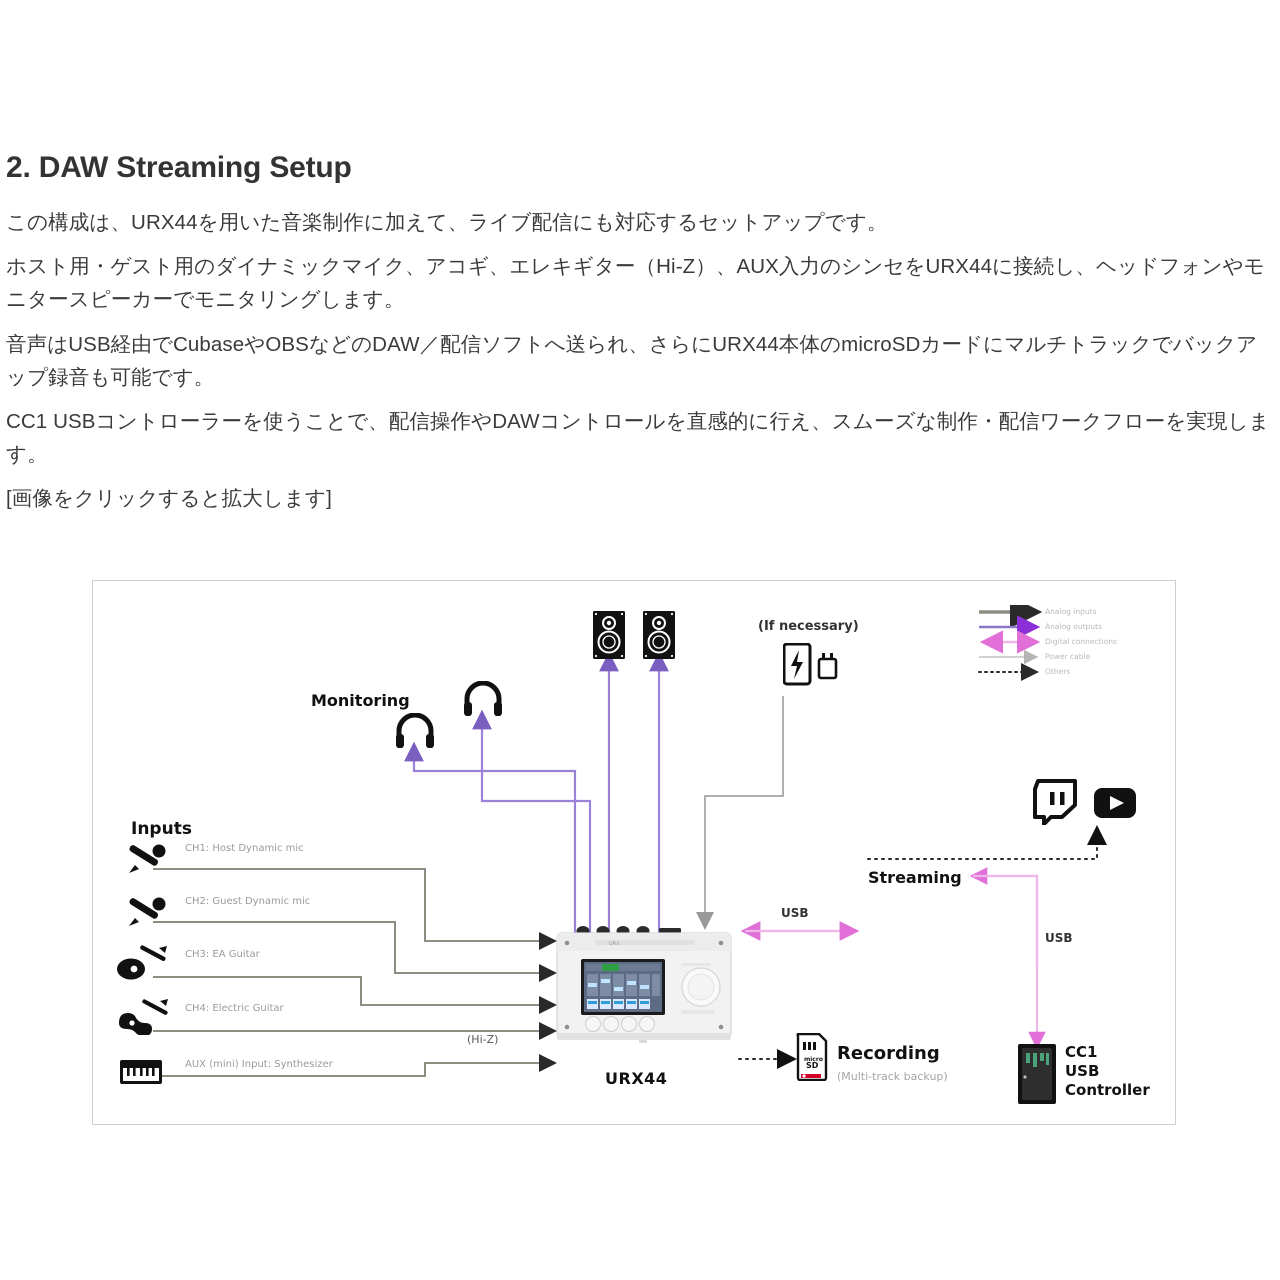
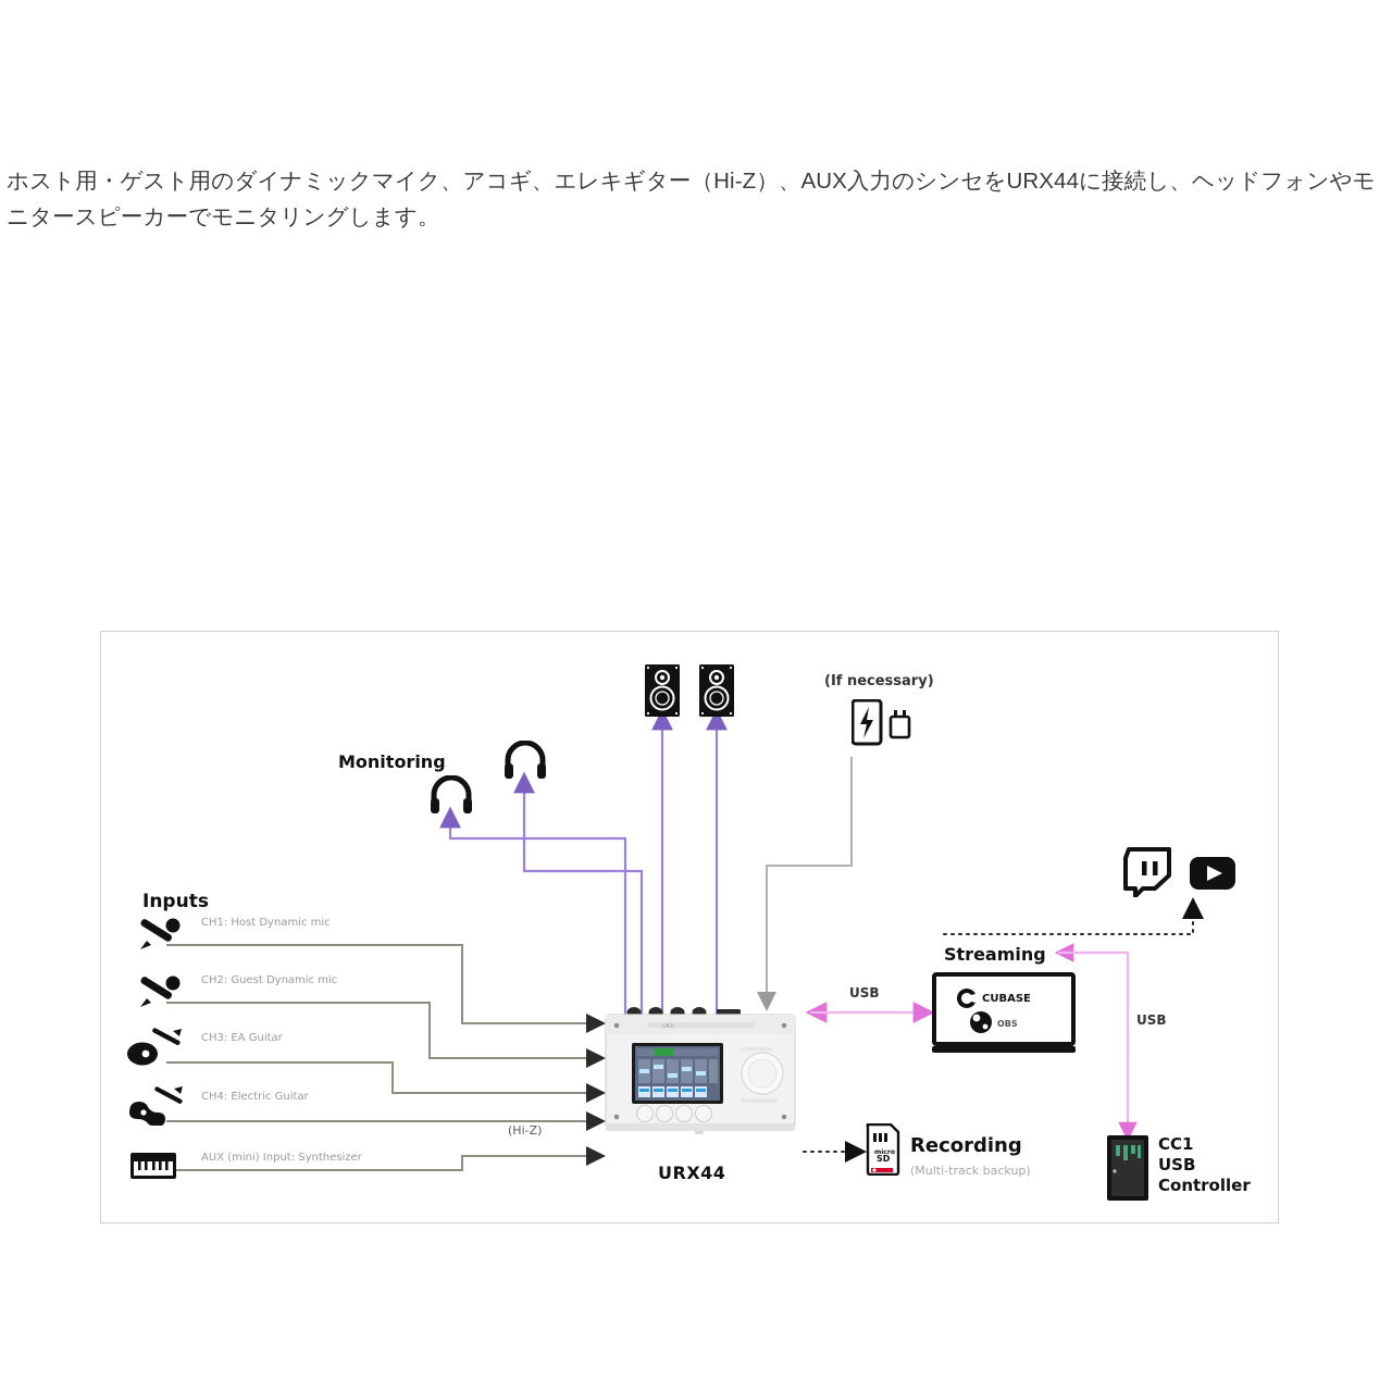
- 2. DAW Streaming Setup
- この構成は、URX44を用いた音楽制作に加えて、ライブ配信にも対応するセットアップです。
  ホスト用・ゲスト用のダイナミックマイク、アコギ、エレキギター（Hi-Z）、AUX入力のシンセをURX44に接続し、ヘッドフォンやモニタースピーカーでモニタリングします。
- 音声はUSB経由でCubaseやOBSなどのDAW／配信ソフトへ送られ、さらにURX44本体のmicroSDカードにマルチトラックでバックアップ録音も可能です。
- CC1 USBコントローラーを使うことで、配信操作やDAWコントロールを直感的に行え、スムーズな制作・配信ワークフローを実現します。
- [画像をクリックすると拡大します]
  Inputs
  CH1: Host Dynamic mic
  CH2: Guest Dynamic mic
  CH3: EA Guitar
  CH4: Electric Guitar
  AUX (mini) Input: Synthesizer
  (Hi-Z)
  Monitoring
  (If necessary)
  URX44
  USB
  Streaming
+ CUBASE
+ OBS
  USB
  CC1
  USB
  Controller
  SD
  Recording
  (Multi-track backup)
- Analog inputs
- Analog outputs
- Digital connections
- Power cable
- Others
